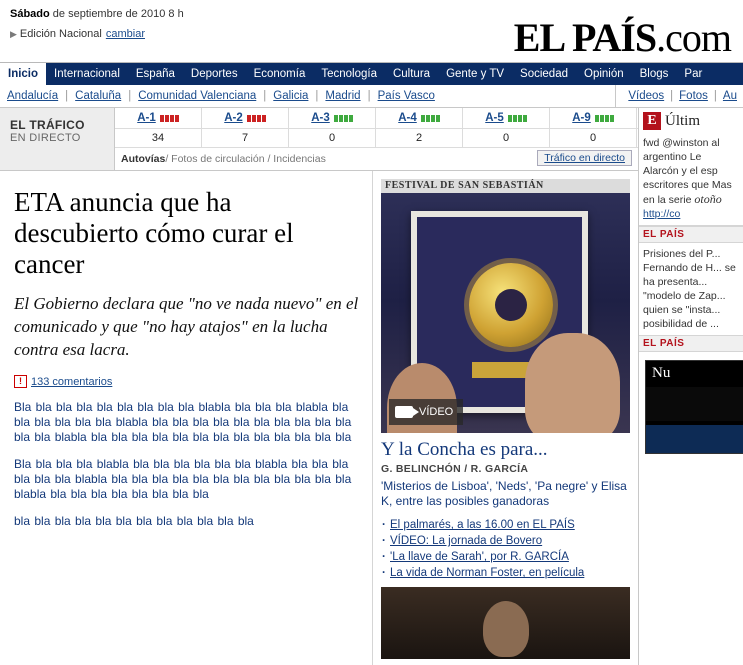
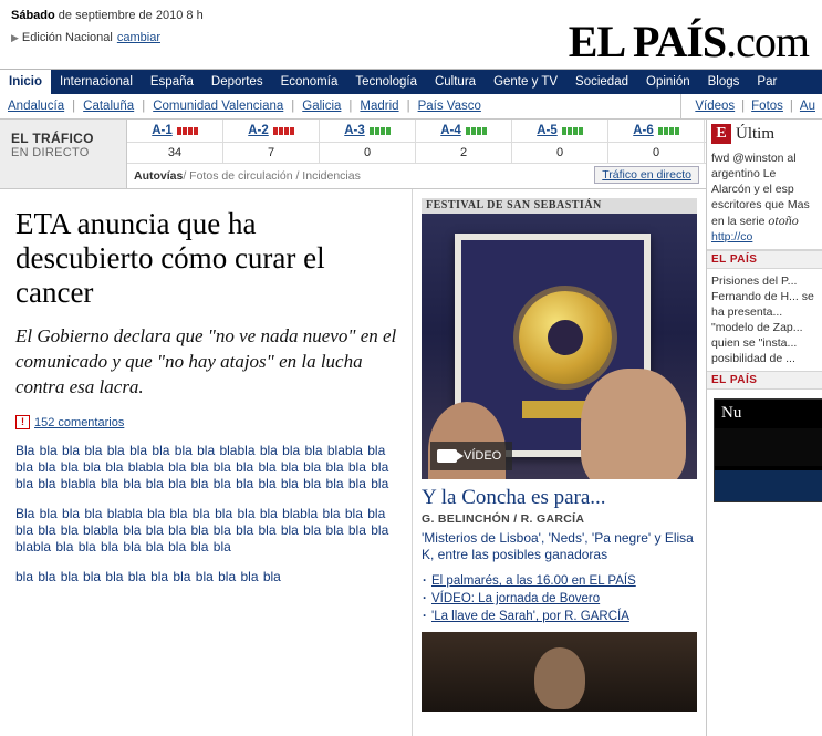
  Sábado de septiembre de 2010 8 h
  ▶ Edición Nacional cambiar
  EL PAÍS.com
  Inicio
  Internacional
  España
  Deportes
  Economía
  Tecnología
  Cultura
  Gente y TV
  Sociedad
  Opinión
  Blogs
  Par
  Andalucía
  |
  Cataluña
  |
  Comunidad Valenciana
  |
  Galicia
  |
  Madrid
  |
  País Vasco
  Vídeos
  |
  Fotos
  |
  Au
  EL TRÁFICO
  EN DIRECTO
  A-1
  A-2
  A-3
  A-4
  A-5
- A-9
+ A-6
  34
  7
  0
  2
  0
  0
  Autovías
  / Fotos de circulación / Incidencias
  Tráfico en directo
  ETA anuncia que ha descubierto cómo curar el cancer
  El Gobierno declara que "no ve nada nuevo" en el comunicado y que "no hay atajos" en la lucha contra esa lacra.
  !
- 133 comentarios
+ 152 comentarios
  Bla bla bla bla bla bla bla bla bla blabla bla bla bla blabla bla bla bla bla bla bla blabla bla bla bla bla bla bla bla bla bla bla bla bla blabla bla bla bla bla bla bla bla bla bla bla bla bla bla
  Bla bla bla bla blabla bla bla bla bla bla bla blabla bla bla bla bla bla bla blabla bla bla bla bla bla bla bla bla bla bla bla bla blabla bla bla bla bla bla bla bla bla
  bla bla bla bla bla bla bla bla bla bla bla bla
  FESTIVAL DE SAN SEBASTIÁN
  VÍDEO
  Y la Concha es para...
  G. BELINCHÓN / R. GARCÍA
  'Misterios de Lisboa', 'Neds', 'Pa negre' y Elisa K, entre las posibles ganadoras
  El palmarés, a las 16.00 en EL PAÍS
  VÍDEO: La jornada de Bovero
  'La llave de Sarah', por R. GARCÍA
- La vida de Norman Foster, en película
  E
  Últim
  fwd @winston al argentino Le Alarcón y el esp escritores que Mas en la serie otoño http://co
  EL PAÍS
  Prisiones del P... Fernando de H... se ha presenta... "modelo de Zap... quien se "insta... posibilidad de ...
  EL PAÍS
  Nu
